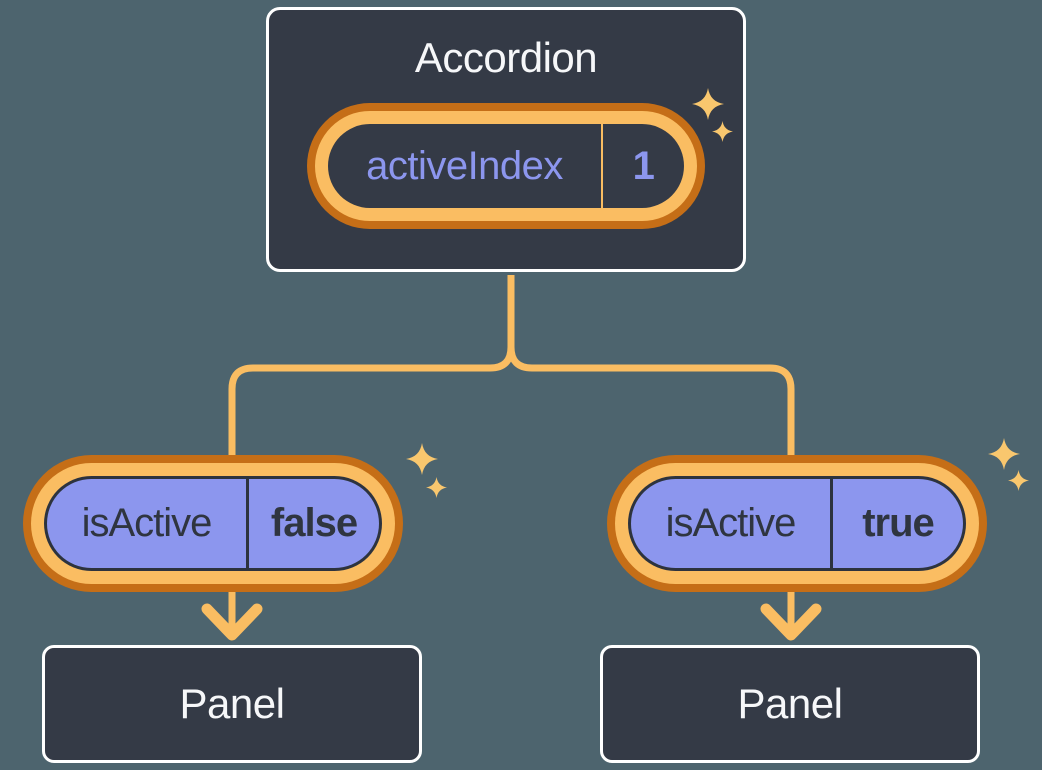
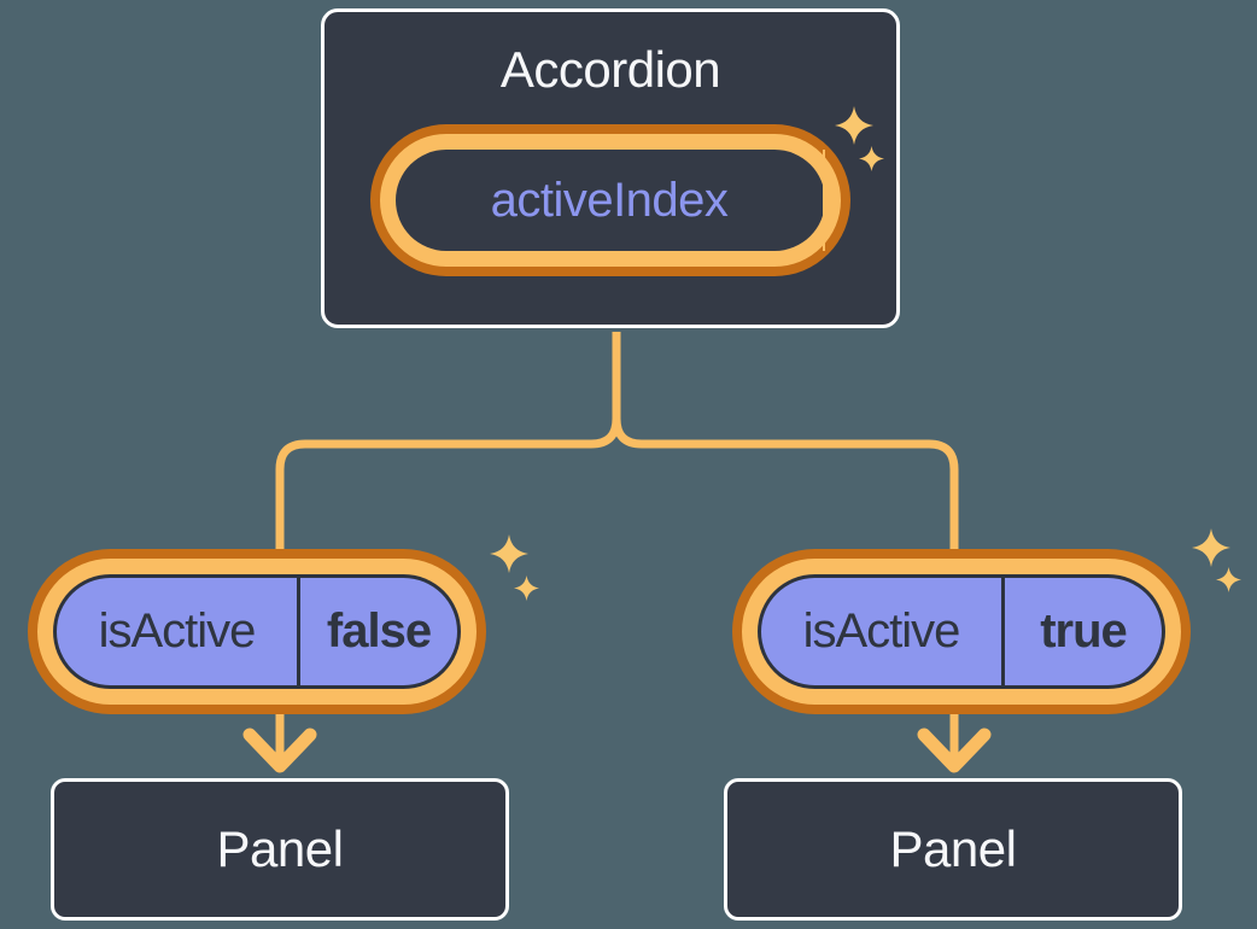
  Accordion
  activeIndex
- 1
  isActive
  false
  isActive
  true
  Panel
  Panel
